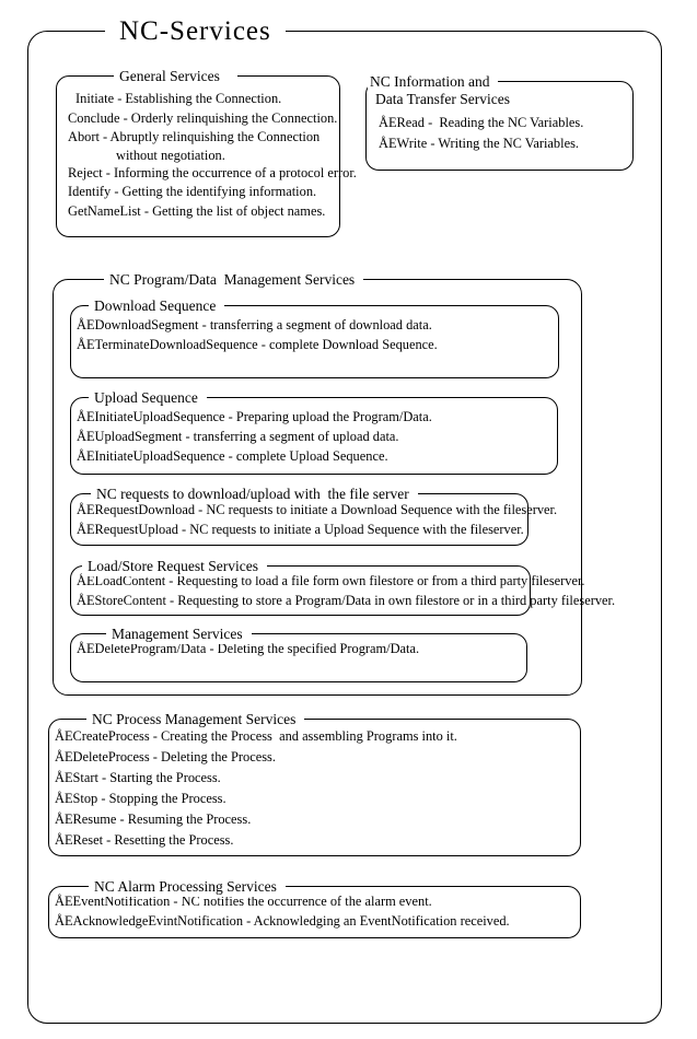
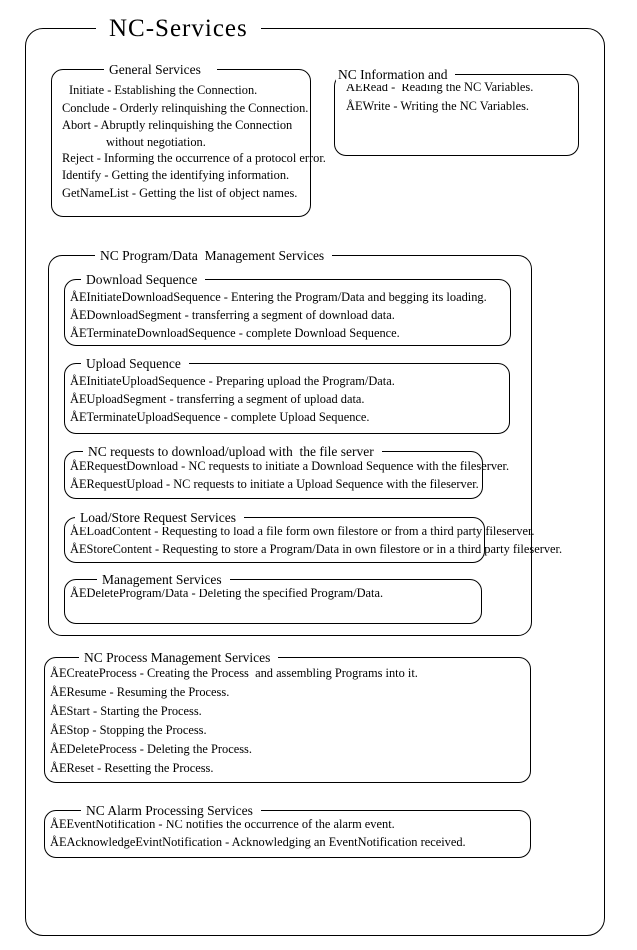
  NC-Services
  General Services
  Initiate - Establishing the Connection.
  Conclude - Orderly relinquishing the Connection.
  Abort - Abruptly relinquishing the Connection
  without negotiation.
  Reject - Informing the occurrence of a protocol error.
  Identify - Getting the identifying information.
  GetNameList - Getting the list of object names.
  NC Information and
- Data Transfer Services
  ÅERead - Reading the NC Variables.
  ÅEWrite - Writing the NC Variables.
  NC Program/Data Management Services
  Download Sequence
+ ÅEInitiateDownloadSequence - Entering the Program/Data and begging its loading.
  ÅEDownloadSegment - transferring a segment of download data.
  ÅETerminateDownloadSequence - complete Download Sequence.
  Upload Sequence
  ÅEInitiateUploadSequence - Preparing upload the Program/Data.
  ÅEUploadSegment - transferring a segment of upload data.
- ÅEInitiateUploadSequence - complete Upload Sequence.
+ ÅETerminateUploadSequence - complete Upload Sequence.
  NC requests to download/upload with the file server
  ÅERequestDownload - NC requests to initiate a Download Sequence with the fileserver.
  ÅERequestUpload - NC requests to initiate a Upload Sequence with the fileserver.
  Load/Store Request Services
  ÅELoadContent - Requesting to load a file form own filestore or from a third party fileserver.
  ÅEStoreContent - Requesting to store a Program/Data in own filestore or in a third party fileserver.
  Management Services
  ÅEDeleteProgram/Data - Deleting the specified Program/Data.
  NC Process Management Services
  ÅECreateProcess - Creating the Process and assembling Programs into it.
- ÅEDeleteProcess - Deleting the Process.
+ ÅEResume - Resuming the Process.
  ÅEStart - Starting the Process.
  ÅEStop - Stopping the Process.
- ÅEResume - Resuming the Process.
+ ÅEDeleteProcess - Deleting the Process.
  ÅEReset - Resetting the Process.
  NC Alarm Processing Services
  ÅEEventNotification - NC notifies the occurrence of the alarm event.
  ÅEAcknowledgeEvintNotification - Acknowledging an EventNotification received.
